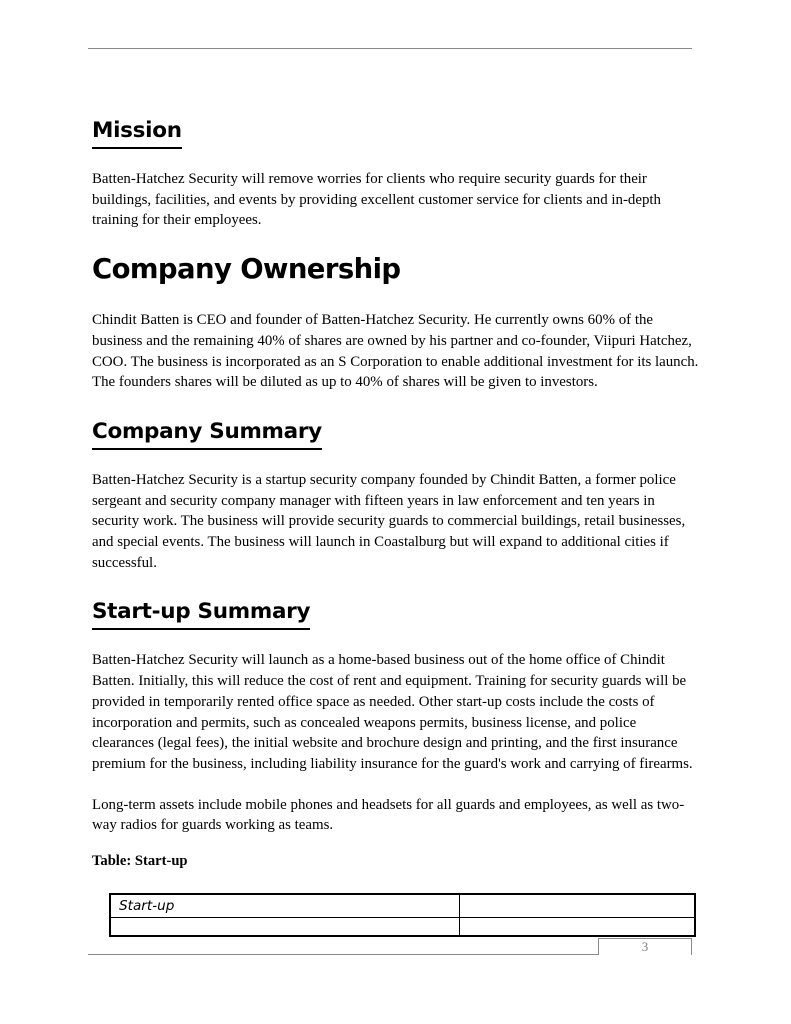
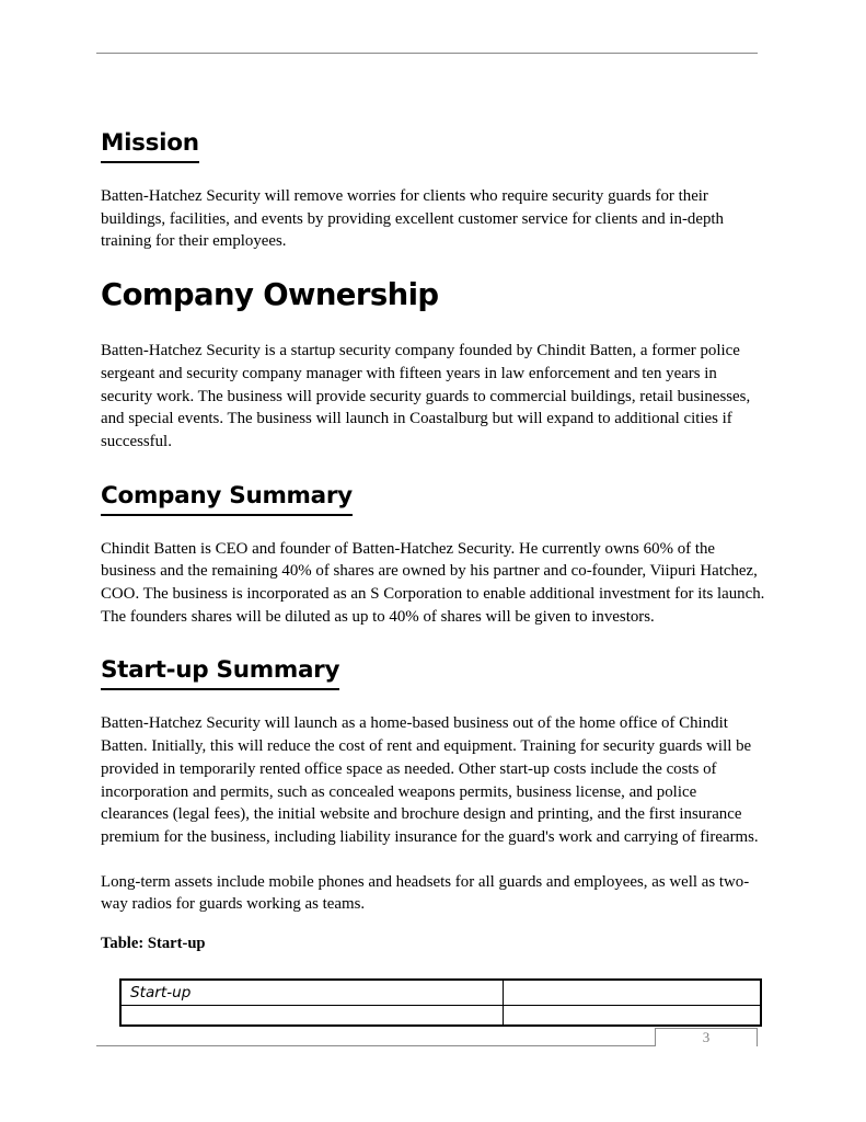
  Mission
  Batten-Hatchez Security will remove worries for clients who require security guards for their buildings, facilities, and events by providing excellent customer service for clients and in-depth training for their employees.
  Company Ownership
- Chindit Batten is CEO and founder of Batten-Hatchez Security. He currently owns 60% of the business and the remaining 40% of shares are owned by his partner and co-founder, Viipuri Hatchez, COO. The business is incorporated as an S Corporation to enable additional investment for its launch. The founders shares will be diluted as up to 40% of shares will be given to investors.
+ Batten-Hatchez Security is a startup security company founded by Chindit Batten, a former police sergeant and security company manager with fifteen years in law enforcement and ten years in security work. The business will provide security guards to commercial buildings, retail businesses, and special events. The business will launch in Coastalburg but will expand to additional cities if successful.
  Company Summary
- Batten-Hatchez Security is a startup security company founded by Chindit Batten, a former police sergeant and security company manager with fifteen years in law enforcement and ten years in security work. The business will provide security guards to commercial buildings, retail businesses, and special events. The business will launch in Coastalburg but will expand to additional cities if successful.
+ Chindit Batten is CEO and founder of Batten-Hatchez Security. He currently owns 60% of the business and the remaining 40% of shares are owned by his partner and co-founder, Viipuri Hatchez, COO. The business is incorporated as an S Corporation to enable additional investment for its launch. The founders shares will be diluted as up to 40% of shares will be given to investors.
  Start-up Summary
  Batten-Hatchez Security will launch as a home-based business out of the home office of Chindit Batten. Initially, this will reduce the cost of rent and equipment. Training for security guards will be provided in temporarily rented office space as needed. Other start-up costs include the costs of incorporation and permits, such as concealed weapons permits, business license, and police clearances (legal fees), the initial website and brochure design and printing, and the first insurance premium for the business, including liability insurance for the guard's work and carrying of firearms.
  Long-term assets include mobile phones and headsets for all guards and employees, as well as two-way radios for guards working as teams.
  Table: Start-up
  Start-up
  3
